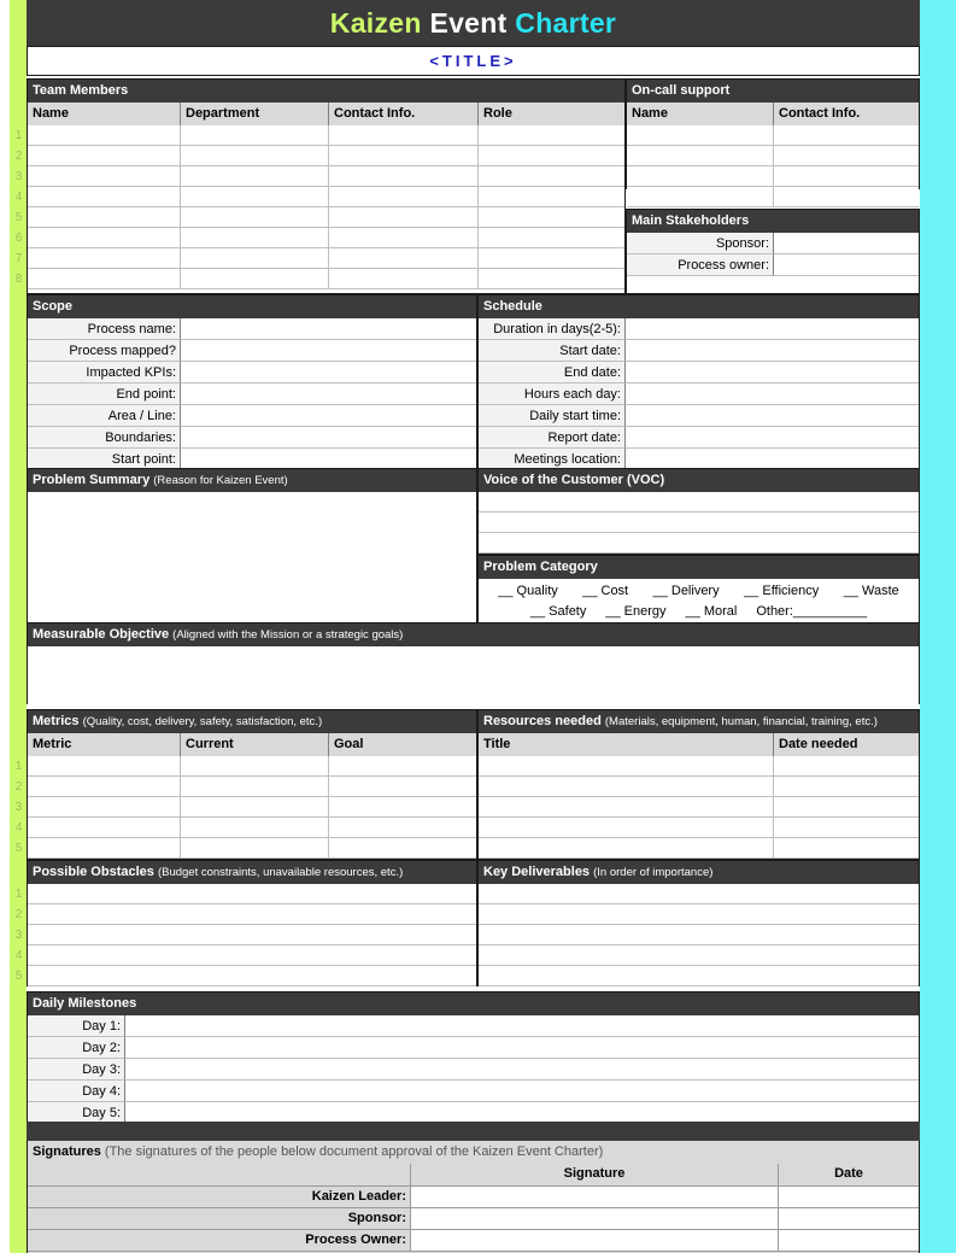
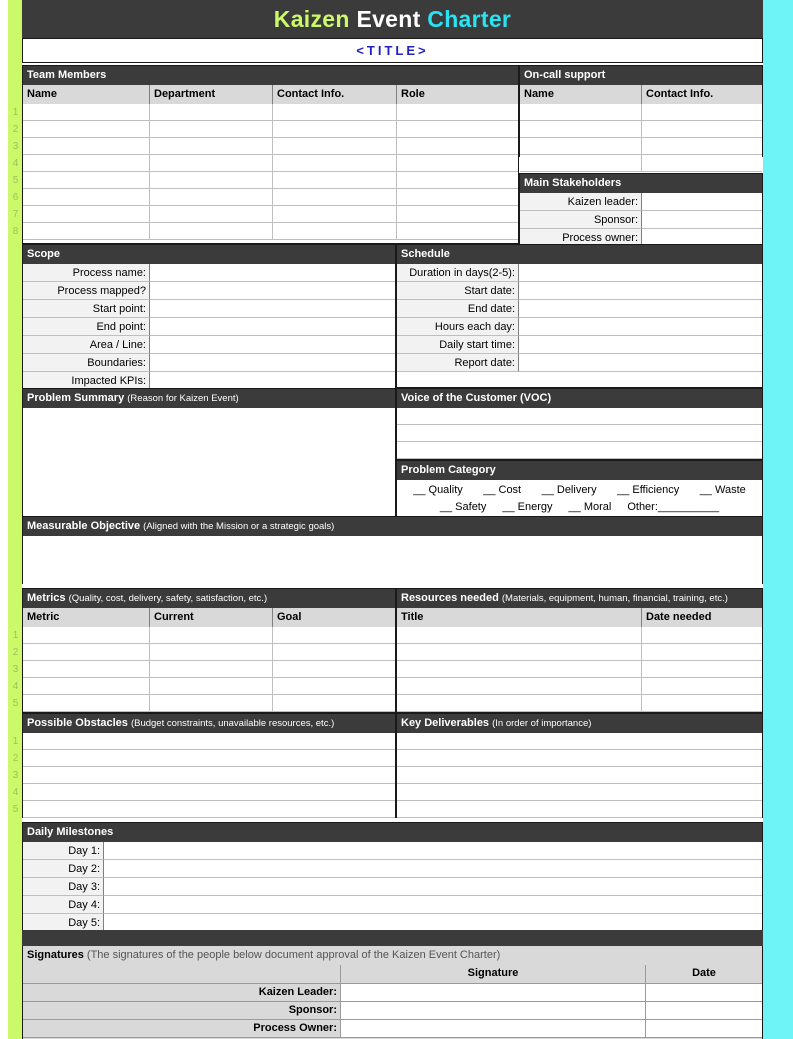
  Kaizen Event Charter
  <TITLE>
  Team Members
  Name
  Department
  Contact Info.
  Role
  1
  2
  3
  4
  5
  6
  7
  8
  On-call support
  Name
  Contact Info.
  Main Stakeholders
+ Kaizen leader:
  Sponsor:
  Process owner:
  Scope
  Process name:
  Process mapped?
- Impacted KPIs:
+ Start point:
  End point:
  Area / Line:
  Boundaries:
- Start point:
+ Impacted KPIs:
  Schedule
  Duration in days(2-5):
  Start date:
  End date:
  Hours each day:
  Daily start time:
  Report date:
- Meetings location:
  Problem Summary (Reason for Kaizen Event)
  Voice of the Customer (VOC)
  Problem Category
  __ Quality
  __ Cost
  __ Delivery
  __ Efficiency
  __ Waste
  __ Safety
  __ Energy
  __ Moral
  Other:__________
  Measurable Objective (Aligned with the Mission or a strategic goals)
  Metrics (Quality, cost, delivery, safety, satisfaction, etc.)
  Metric
  Current
  Goal
  1
  2
  3
  4
  5
  Resources needed (Materials, equipment, human, financial, training, etc.)
  Title
  Date needed
  Possible Obstacles (Budget constraints, unavailable resources, etc.)
  1
  2
  3
  4
  5
  Key Deliverables (In order of importance)
  Daily Milestones
  Day 1:
  Day 2:
  Day 3:
  Day 4:
  Day 5:
  Signatures (The signatures of the people below document approval of the Kaizen Event Charter)
  Signature
  Date
  Kaizen Leader:
  Sponsor:
  Process Owner:
